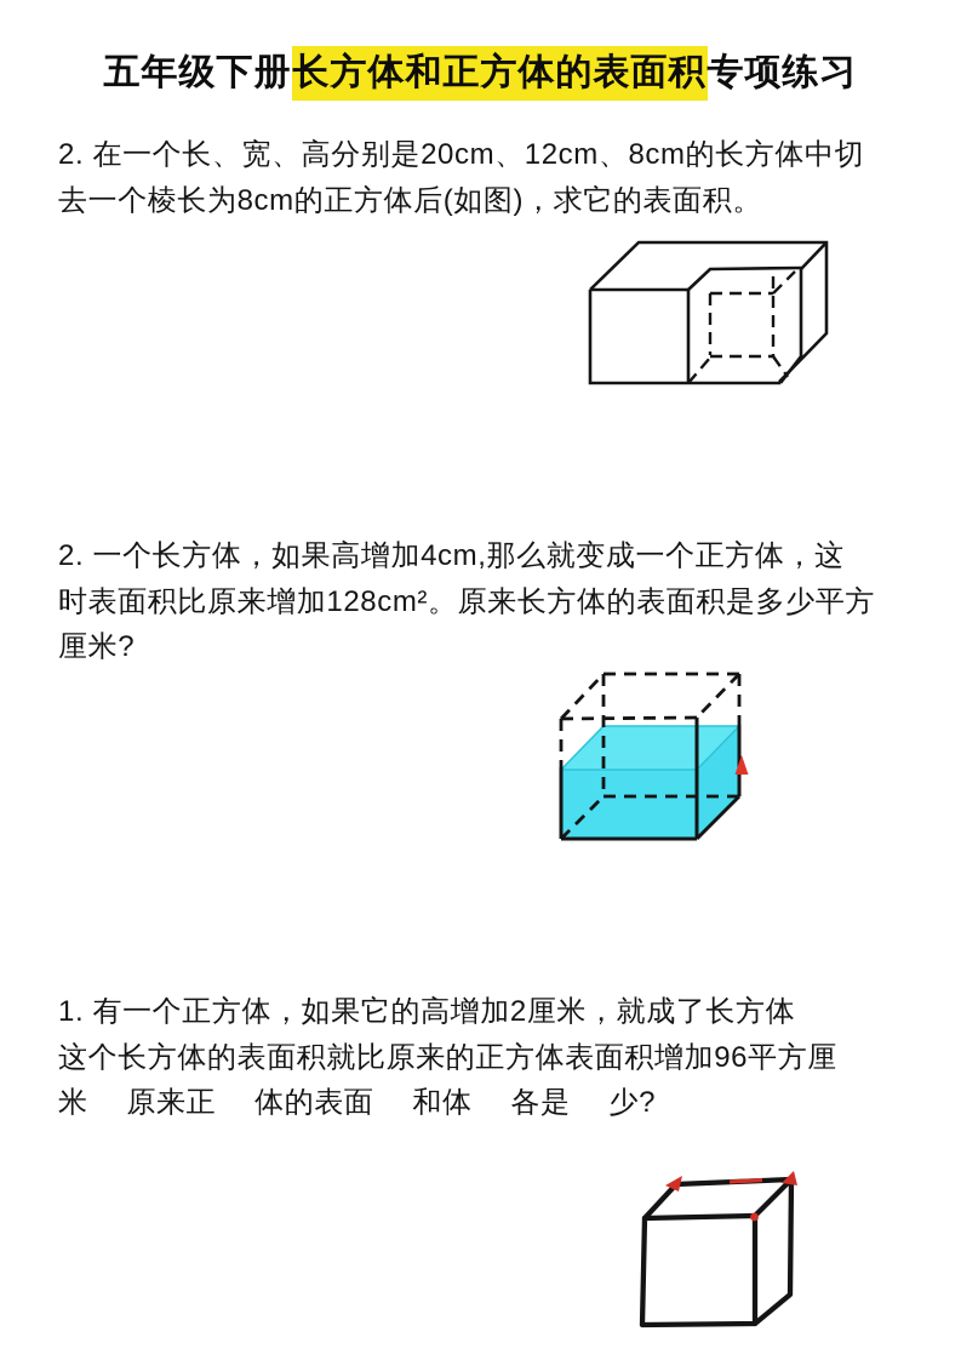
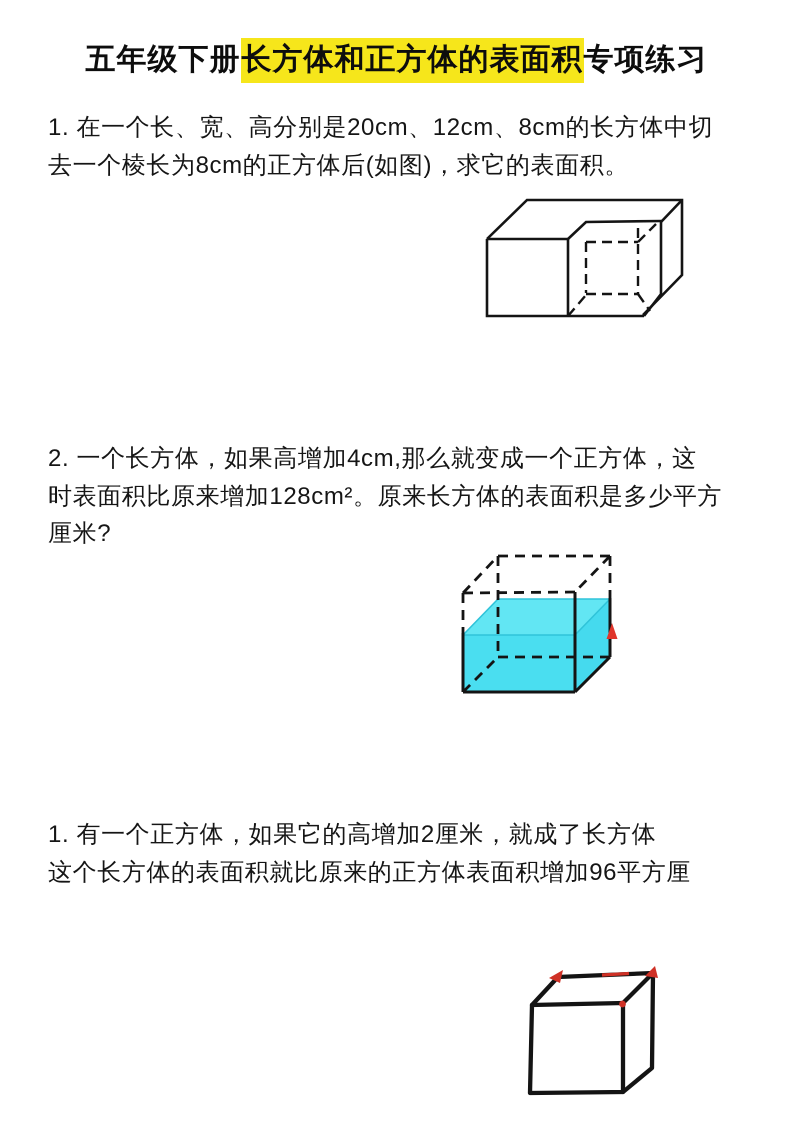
  五年级下册长方体和正方体的表面积专项练习
- 2. 在一个长、宽、高分别是20cm、12cm、8cm的长方体中切
+ 1. 在一个长、宽、高分别是20cm、12cm、8cm的长方体中切
  去一个棱长为8cm的正方体后(如图)，求它的表面积。
  2. 一个长方体，如果高增加4cm,那么就变成一个正方体，这
  时表面积比原来增加128cm²。原来长方体的表面积是多少平方
  厘米?
  1. 有一个正方体，如果它的高增加2厘米，就成了长方体
  这个长方体的表面积就比原来的正方体表面积增加96平方厘
- 米 原来正 体的表面 和体 各是 少?
